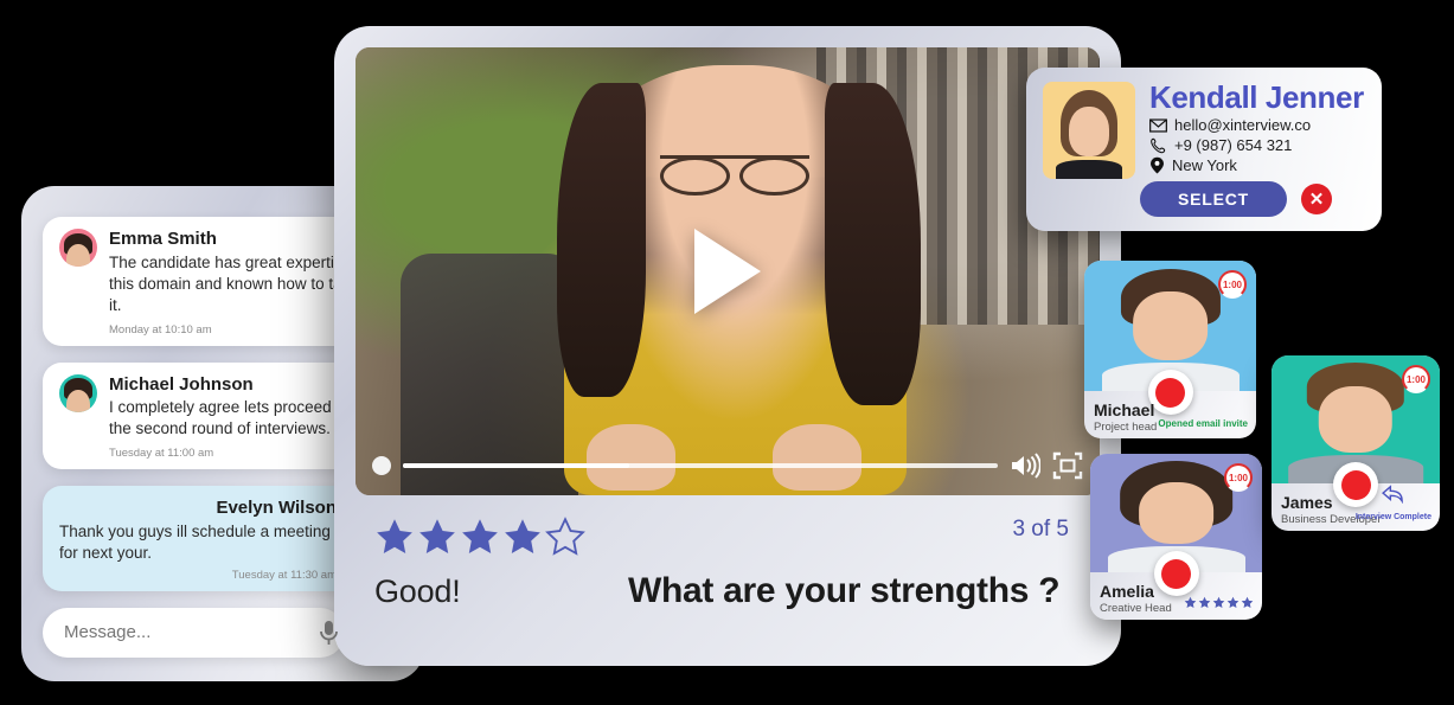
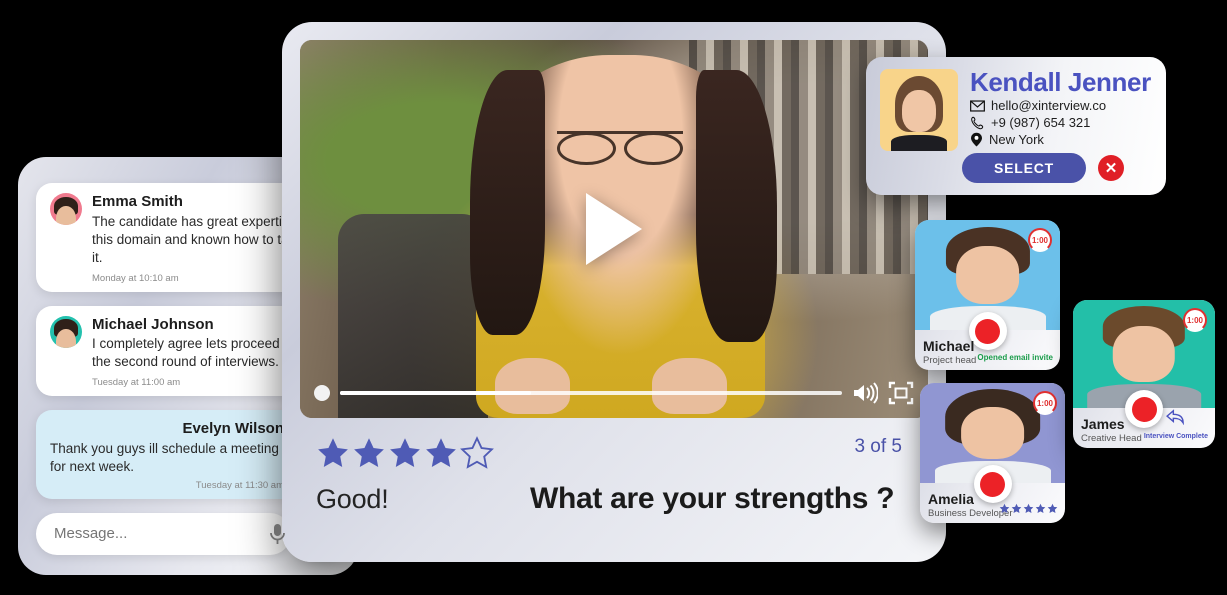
  Emma Smith
  The candidate has great experti this domain and known how to t it.
  Monday at 10:10 am
  Michael Johnson
  I completely agree lets proceed the second round of interviews.
  Tuesday at 11:00 am
  Evelyn Wilson
- Thank you guys ill schedule a meeting for next your.
+ Thank you guys ill schedule a meeting for next week.
  Tuesday at 11:30 am
  Message...
  Good!
  What are your strengths ?
  3 of 5
  Kendall Jenner
  hello@xinterview.co
  +9 (987) 654 321
  New York
  SELECT
  ✕
  1:00
  Michael
  Project head
  Opened email invite
  1:00
  Amelia
- Creative Head
+ Business Developer
  1:00
  James
- Business Developer
+ Creative Head
